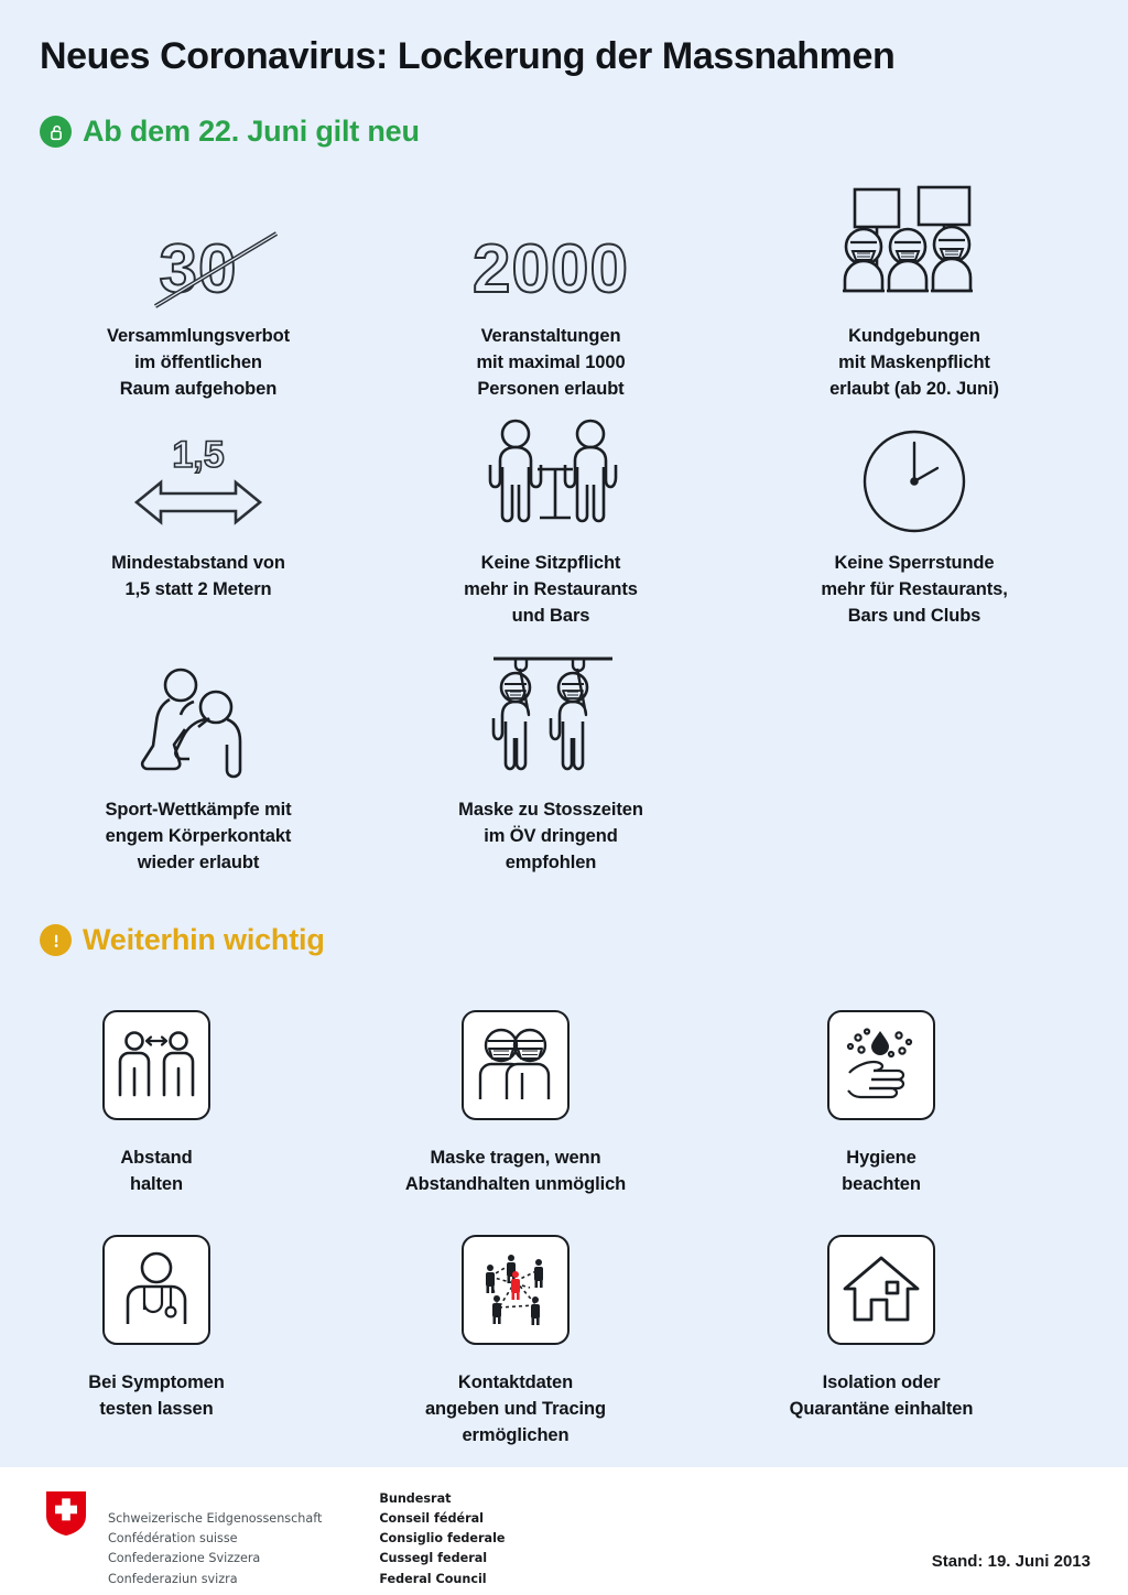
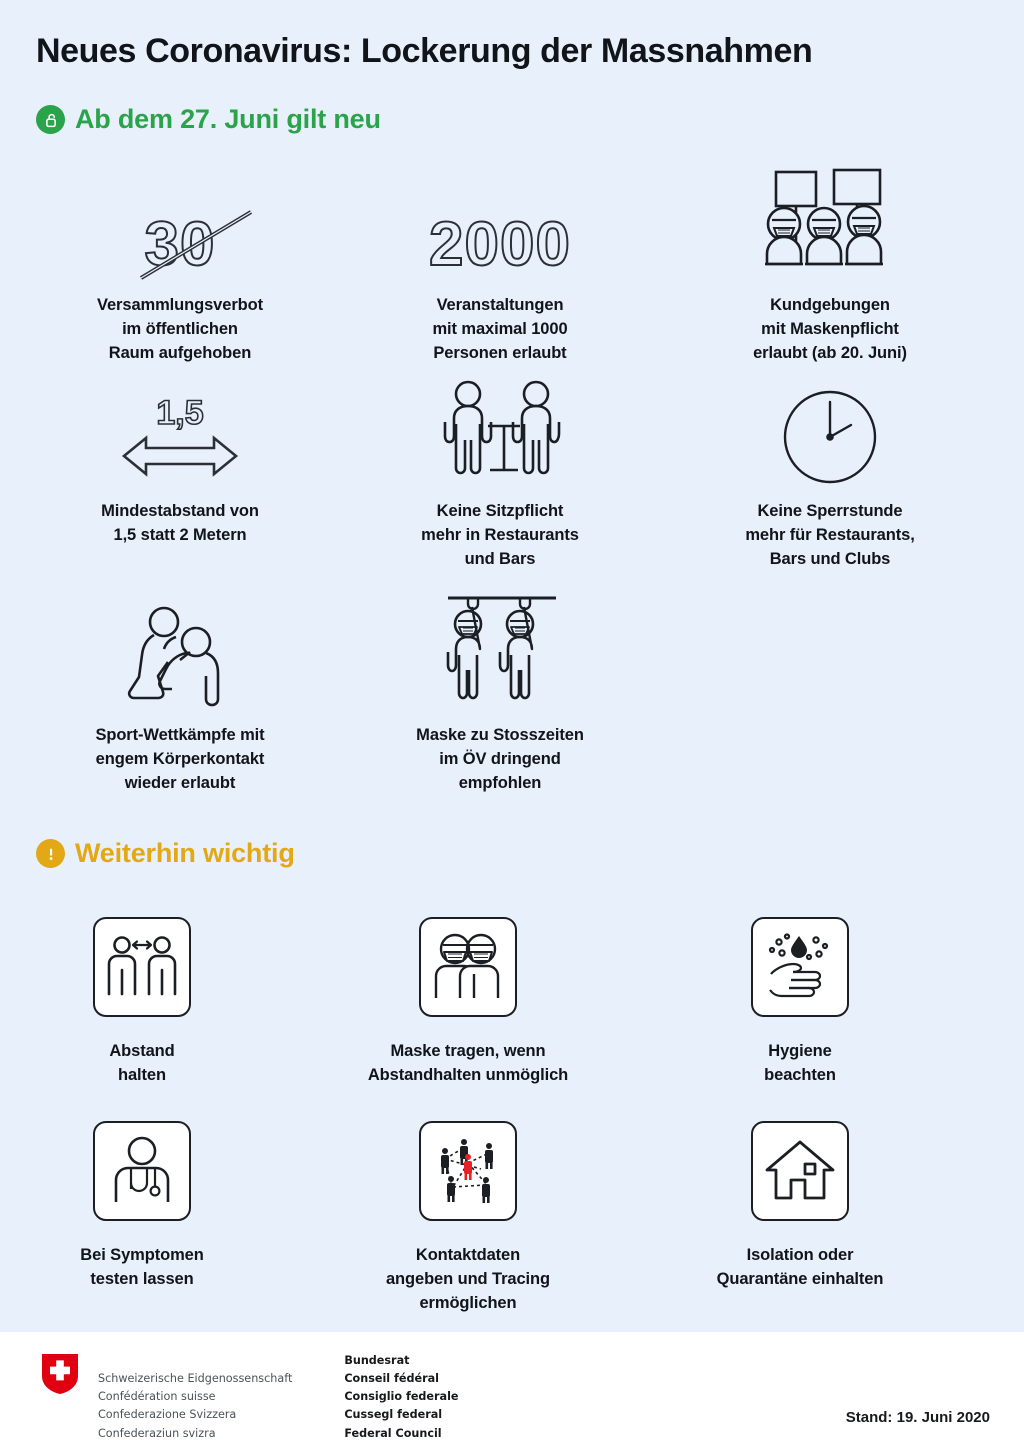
  Neues Coronavirus: Lockerung der Massnahmen
- Ab dem 22. Juni gilt neu
+ Ab dem 27. Juni gilt neu
  Versammlungsverbot
  im öffentlichen
  Raum aufgehoben
  2000
  Veranstaltungen
  mit maximal 1000
  Personen erlaubt
  Kundgebungen
  mit Maskenpflicht
  erlaubt (ab 20. Juni)
  1,5
  Mindestabstand von
  1,5 statt 2 Metern
  Keine Sitzpflicht
  mehr in Restaurants
  und Bars
  Keine Sperrstunde
  mehr für Restaurants,
  Bars und Clubs
  Sport-Wettkämpfe mit
  engem Körperkontakt
  wieder erlaubt
  Maske zu Stosszeiten
  im ÖV dringend
  empfohlen
  Weiterhin wichtig
  Abstand
  halten
  Maske tragen, wenn
  Abstandhalten unmöglich
  Hygiene
  beachten
  Bei Symptomen
  testen lassen
  Kontaktdaten
  angeben und Tracing
  ermöglichen
  Isolation oder
  Quarantäne einhalten
  Schweizerische Eidgenossenschaft
  Confédération suisse
  Confederazione Svizzera
  Confederaziun svizra
  Bundesrat
  Conseil fédéral
  Consiglio federale
  Cussegl federal
  Federal Council
- Stand: 19. Juni 2013
+ Stand: 19. Juni 2020
